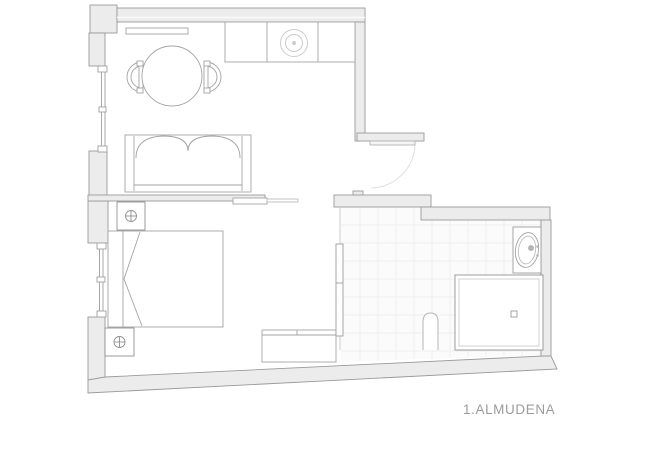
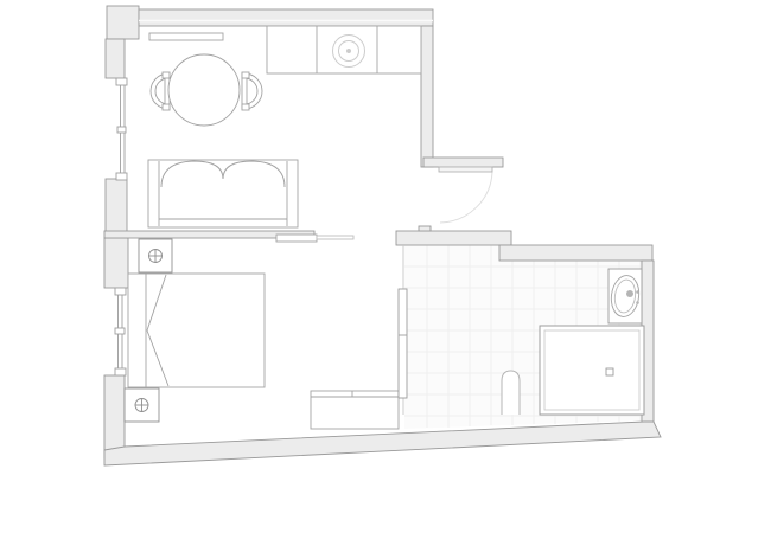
- 1.ALMUDENA
